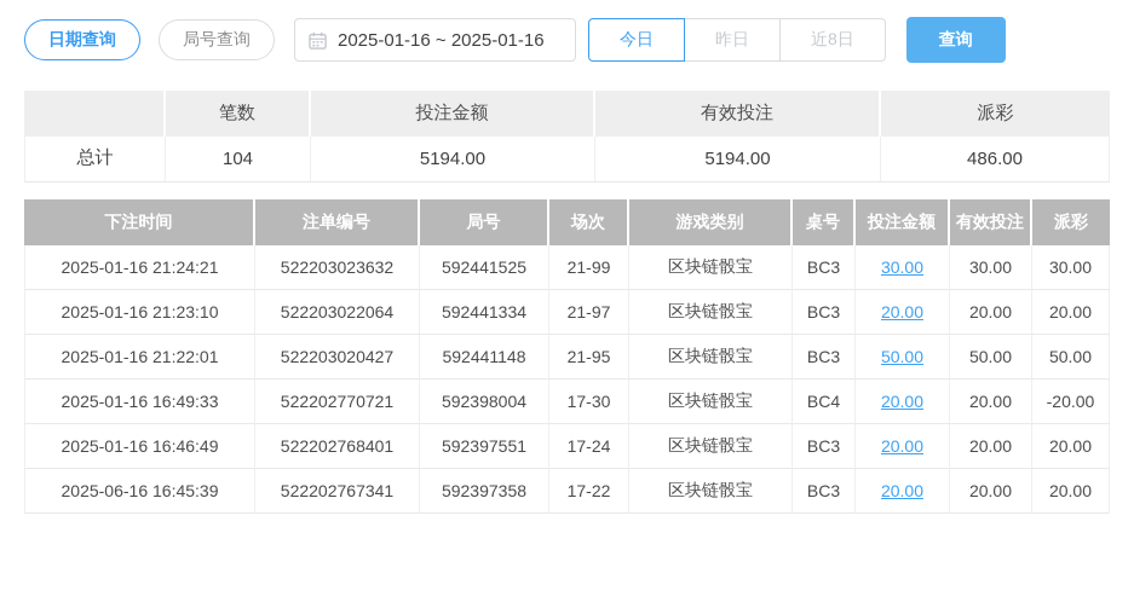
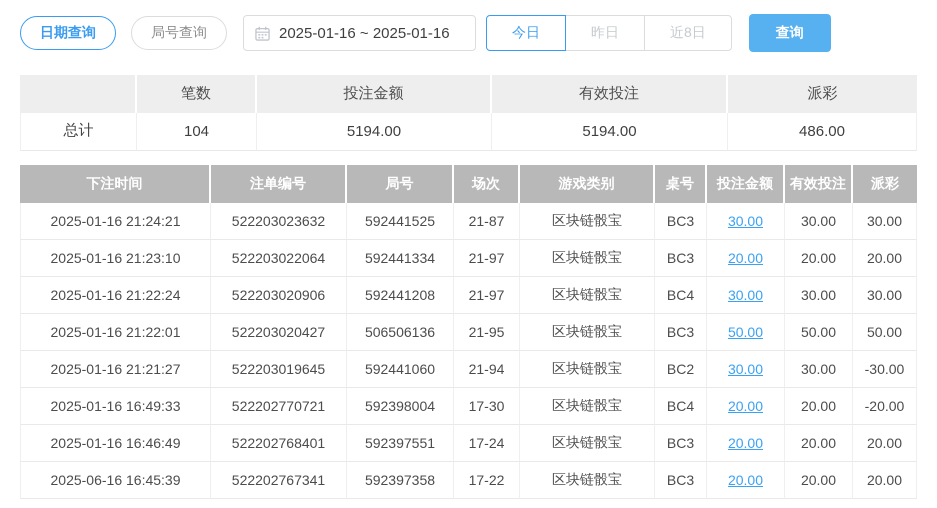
  日期查询
  局号查询
  2025-01-16 ~ 2025-01-16
  今日
  昨日
  近8日
  查询
  	笔数	投注金额	有效投注	派彩
  总计	104	5194.00	5194.00	486.00
  下注时间	注单编号	局号	场次	游戏类别	桌号	投注金额	有效投注	派彩
- 2025-01-16 21:24:21	522203023632	592441525	21-99	区块链骰宝	BC3	30.00	30.00	30.00
+ 2025-01-16 21:24:21	522203023632	592441525	21-87	区块链骰宝	BC3	30.00	30.00	30.00
  2025-01-16 21:23:10	522203022064	592441334	21-97	区块链骰宝	BC3	20.00	20.00	20.00
+ 2025-01-16 21:22:24	522203020906	592441208	21-97	区块链骰宝	BC4	30.00	30.00	30.00
- 2025-01-16 21:22:01	522203020427	592441148	21-95	区块链骰宝	BC3	50.00	50.00	50.00
+ 2025-01-16 21:22:01	522203020427	506506136	21-95	区块链骰宝	BC3	50.00	50.00	50.00
+ 2025-01-16 21:21:27	522203019645	592441060	21-94	区块链骰宝	BC2	30.00	30.00	-30.00
  2025-01-16 16:49:33	522202770721	592398004	17-30	区块链骰宝	BC4	20.00	20.00	-20.00
  2025-01-16 16:46:49	522202768401	592397551	17-24	区块链骰宝	BC3	20.00	20.00	20.00
  2025-06-16 16:45:39	522202767341	592397358	17-22	区块链骰宝	BC3	20.00	20.00	20.00
